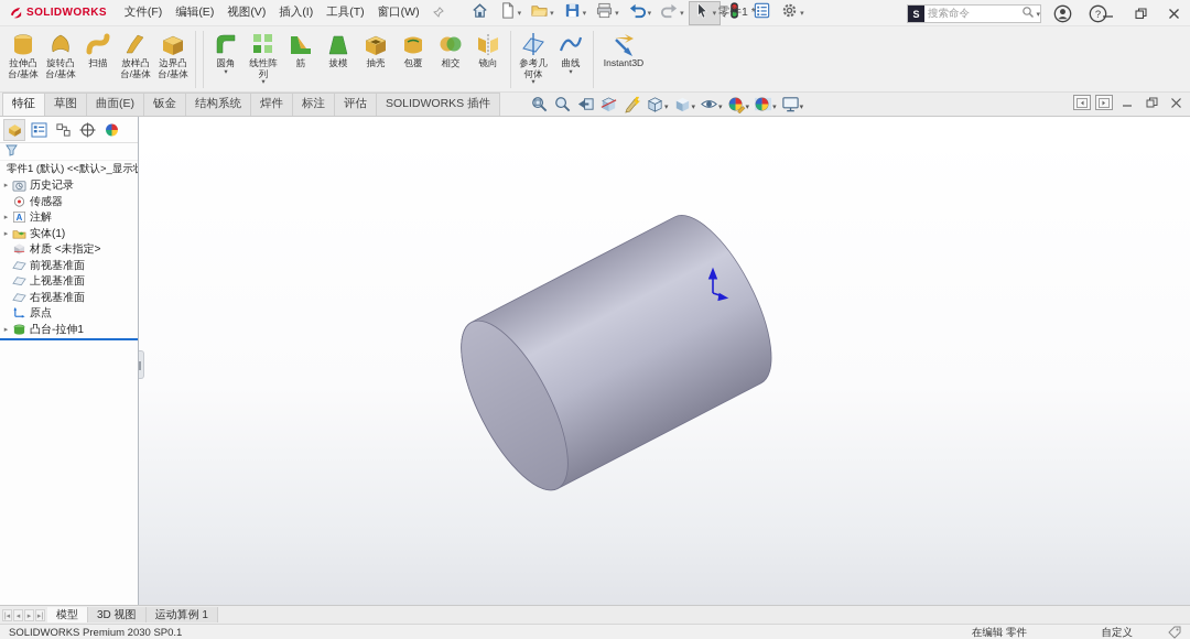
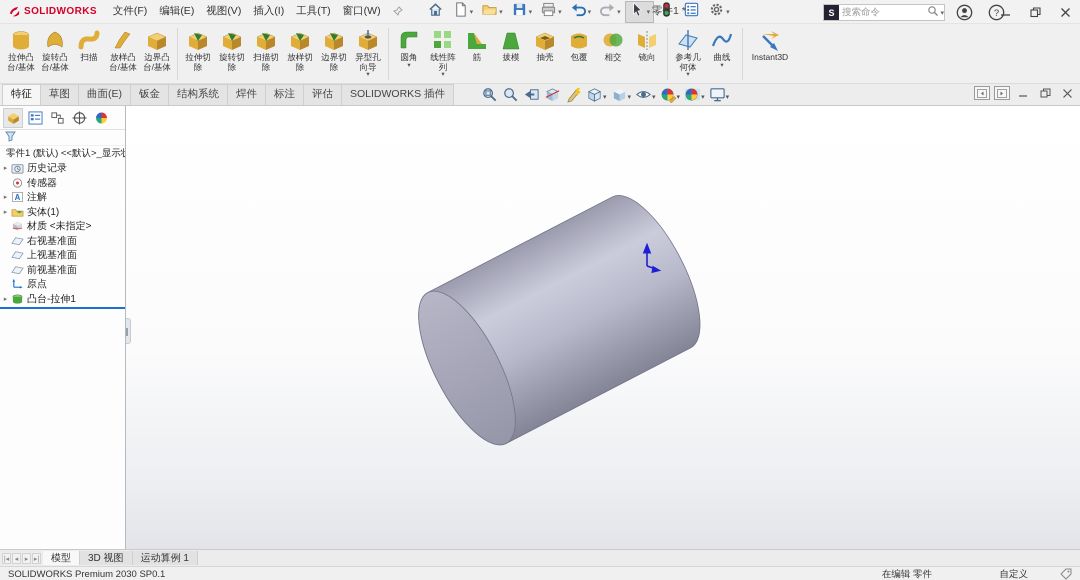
  SOLIDWORKS
  文件(F)
  编辑(E)
  视图(V)
  插入(I)
  工具(T)
  窗口(W)
  零件1 *
  S
  搜索命令
  ?
  拉伸凸台/基体
  旋转凸台/基体
  扫描
  放样凸台/基体
  边界凸台/基体
+ 拉伸切除
+ 旋转切除
+ 扫描切除
+ 放样切除
+ 边界切除
+ 异型孔向导
  圆角
  线性阵列
  筋
  拔模
  抽壳
  包覆
  相交
  镜向
  参考几何体
  曲线
  Instant3D
  特征
  草图
  曲面(E)
  钣金
  结构系统
  焊件
  标注
  评估
  SOLIDWORKS 插件
  零件1 (默认) <<默认>_显示
  历史记录
  传感器
  A
  注解
  实体(1)
  材质 <未指定>
- 前视基准面
+ 右视基准面
  上视基准面
- 右视基准面
+ 前视基准面
  原点
  凸台-拉伸1
  模型
  3D 视图
  运动算例 1
  SOLIDWORKS Premium 2030 SP0.1
  在编辑 零件
  自定义
